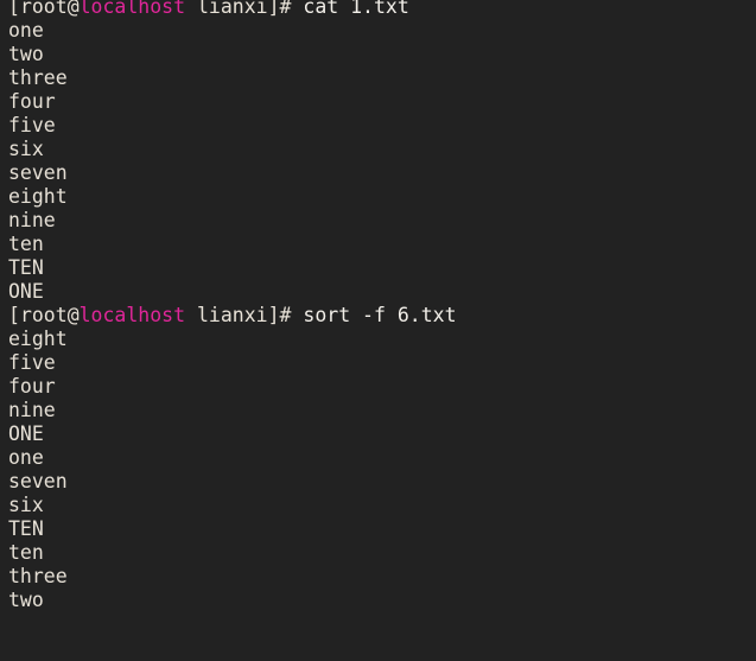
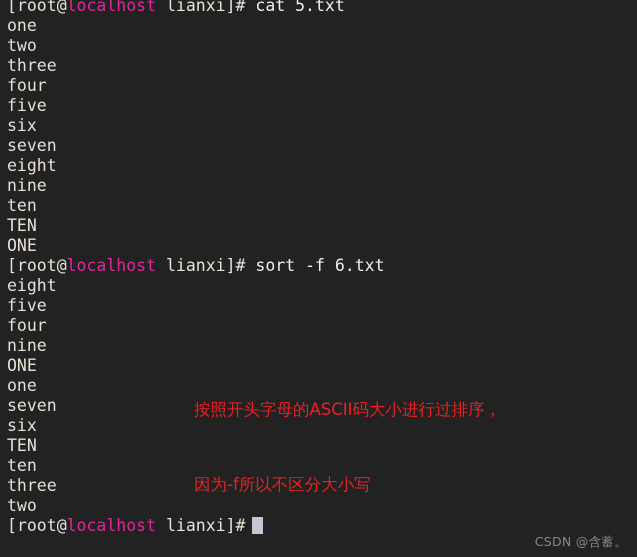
- [root@localhost lianxi]# cat 1.txt
+ [root@localhost lianxi]# cat 5.txt
  one
  two
  three
  four
  five
  six
  seven
  eight
  nine
  ten
  TEN
  ONE
  [root@localhost lianxi]# sort -f 6.txt
  eight
  five
  four
  nine
  ONE
  one
  seven
  six
  TEN
  ten
  three
  two
+ [root@localhost lianxi]#
+ 按照开头字母的ASCII码大小进行过排序，
+ 因为-f所以不区分大小写
+ CSDN @含蓄。
